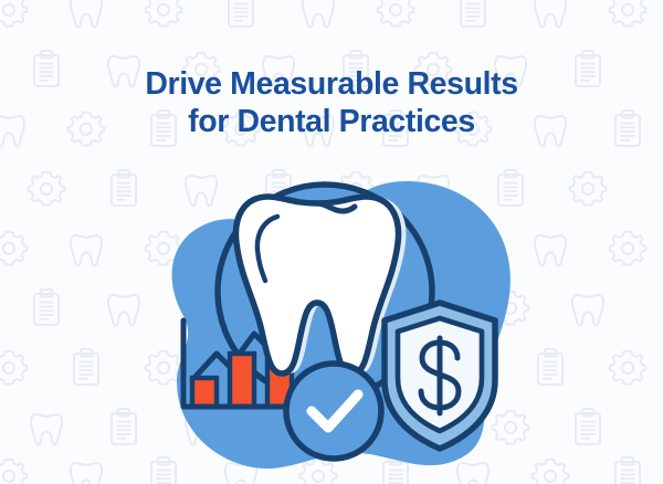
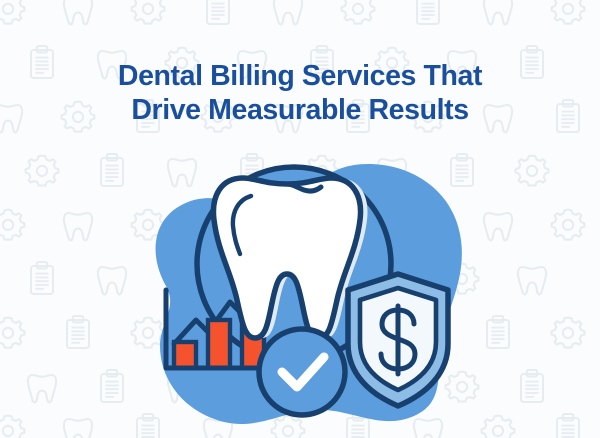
+ Dental Billing Services That
  Drive Measurable Results
- for Dental Practices
